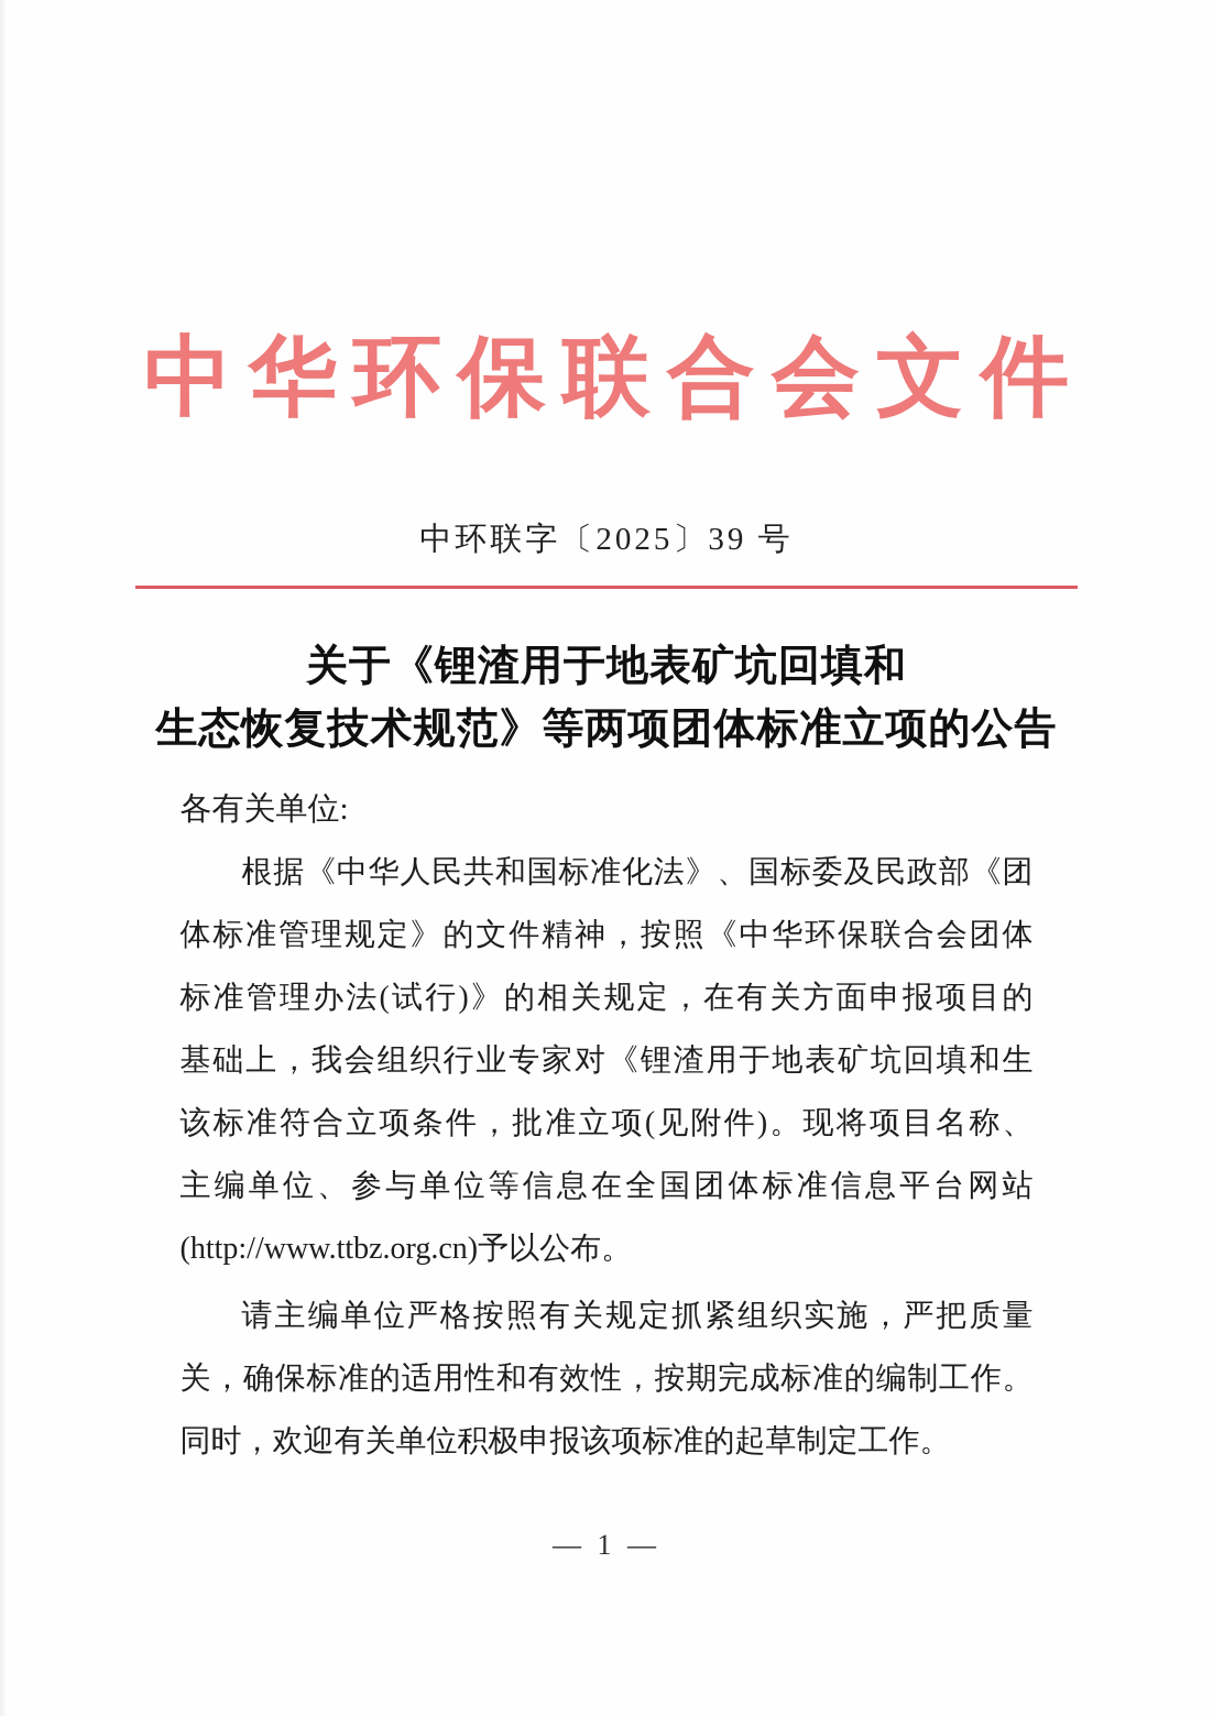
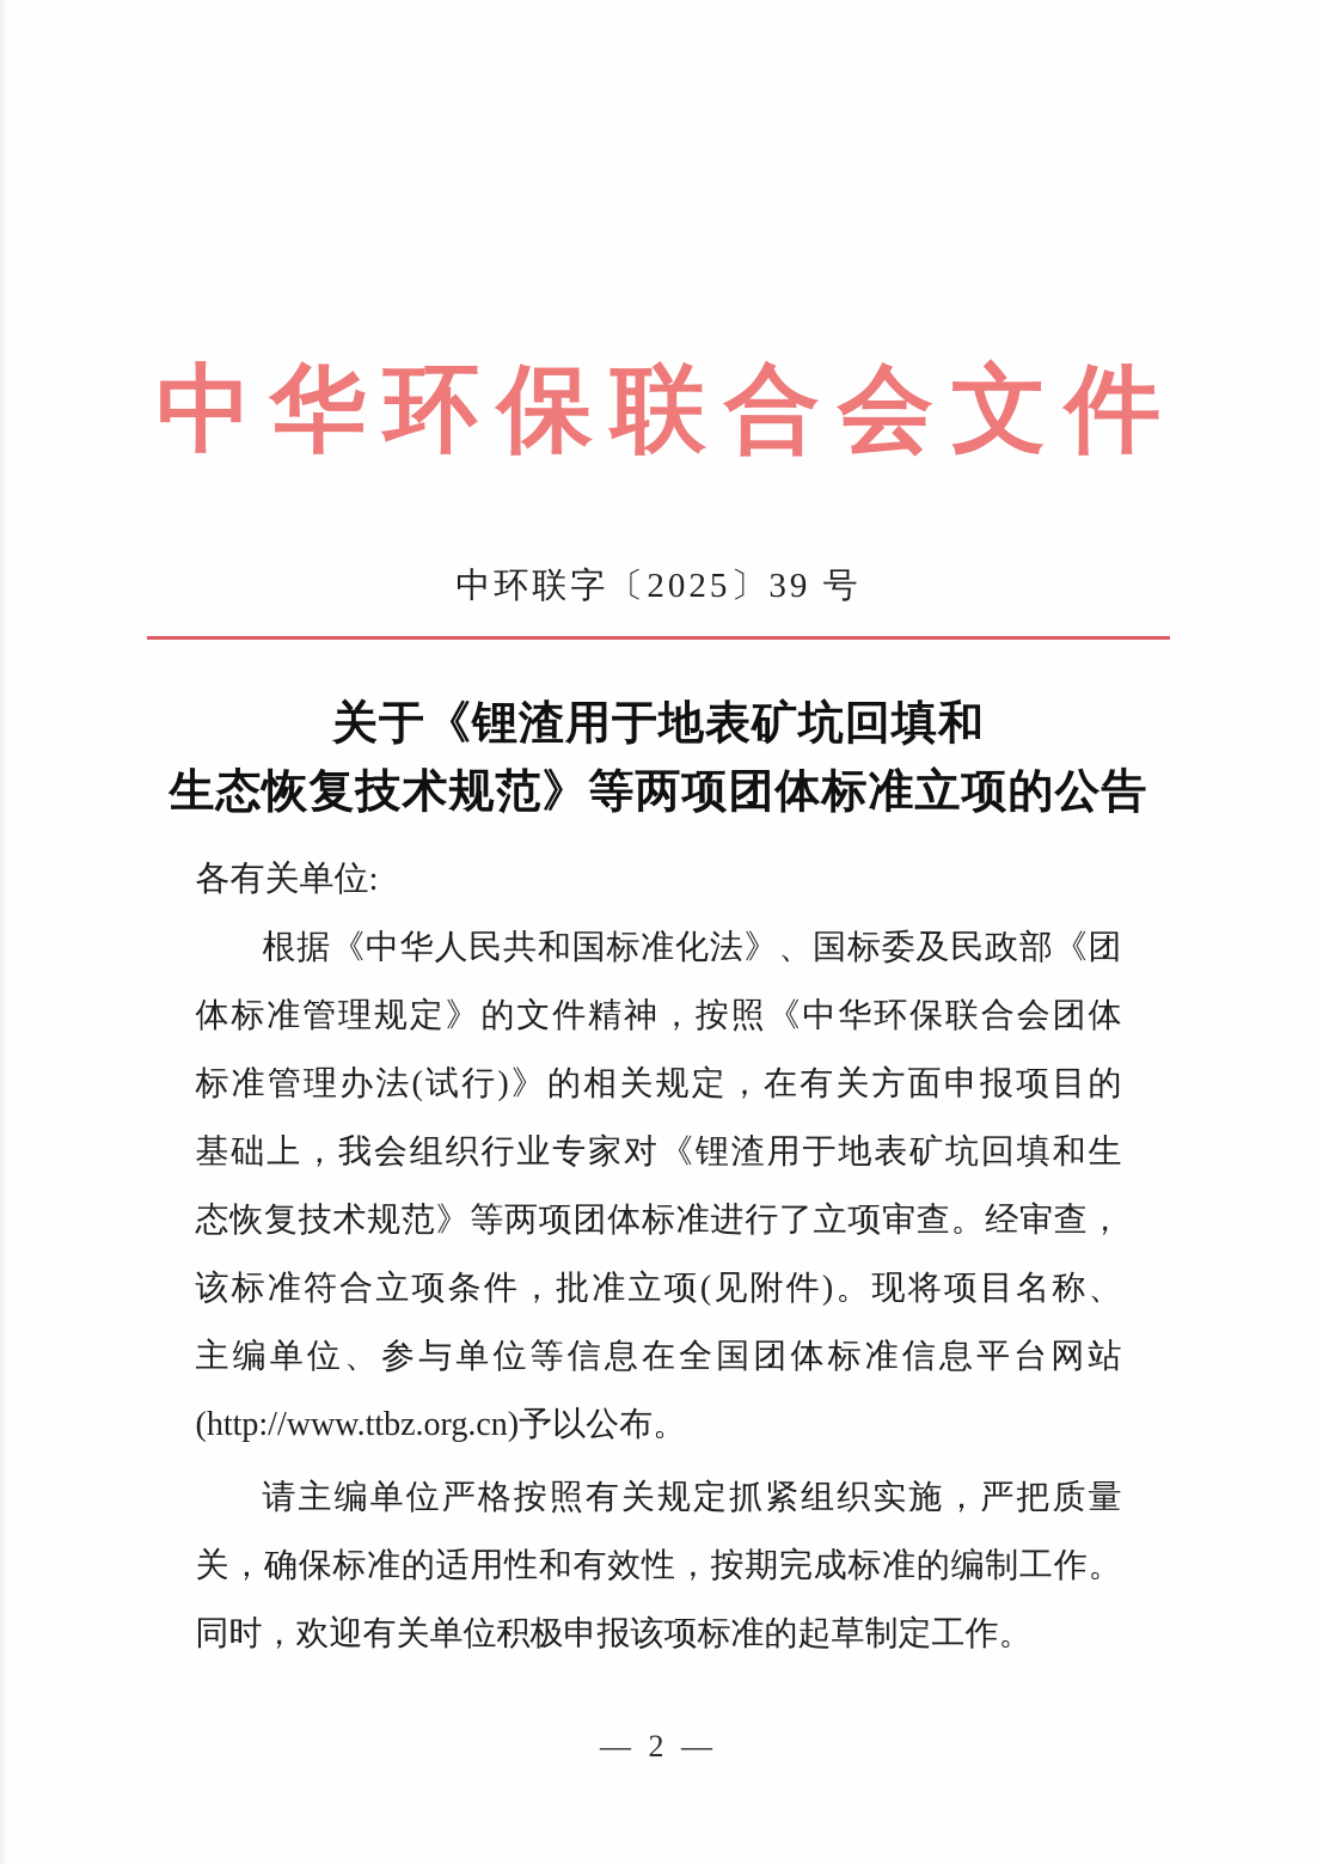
  中华环保联合会文件
  中环联字〔2025〕39 号
  关于《锂渣用于地表矿坑回填和
  生态恢复技术规范》等两项团体标准立项的公告
  各有关单位:
  根据《中华人民共和国标准化法》、国标委及民政部《团
  体标准管理规定》的文件精神，按照《中华环保联合会团体
  标准管理办法(试行)》的相关规定，在有关方面申报项目的
  基础上，我会组织行业专家对《锂渣用于地表矿坑回填和生
+ 态恢复技术规范》等两项团体标准进行了立项审查。经审查，
  该标准符合立项条件，批准立项(见附件)。现将项目名称、
  主编单位、参与单位等信息在全国团体标准信息平台网站
  (http://www.ttbz.org.cn)予以公布。
  请主编单位严格按照有关规定抓紧组织实施，严把质量
  关，确保标准的适用性和有效性，按期完成标准的编制工作。
  同时，欢迎有关单位积极申报该项标准的起草制定工作。
- — 1 —
+ — 2 —
